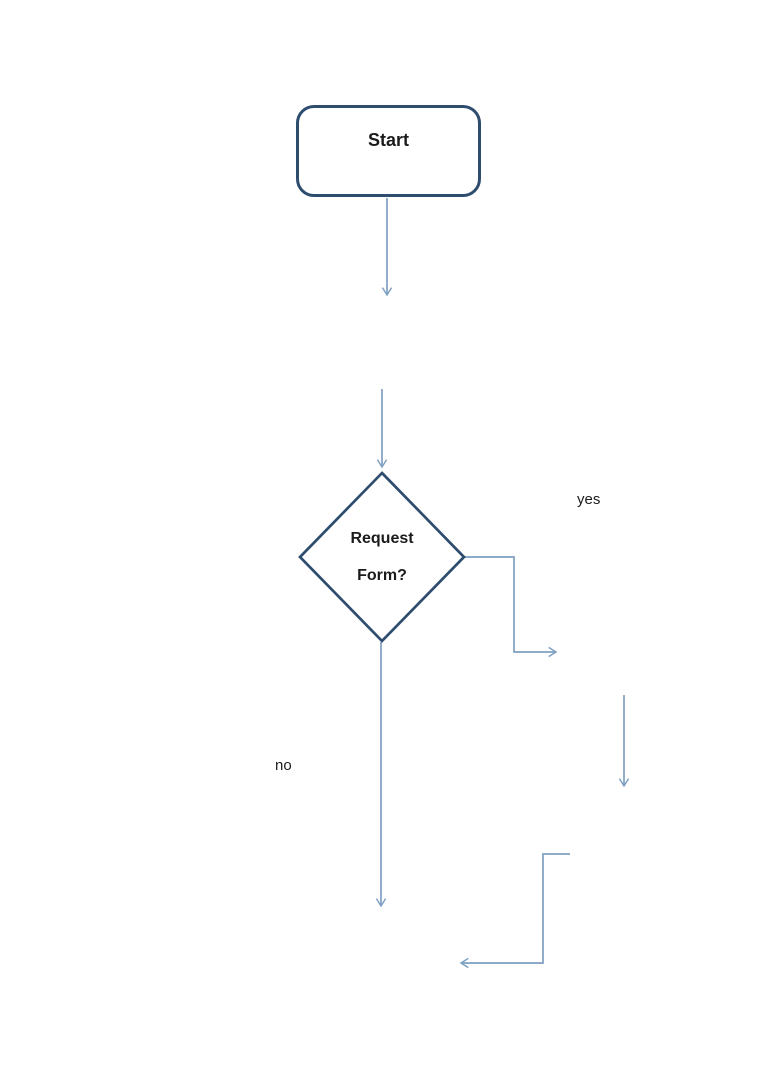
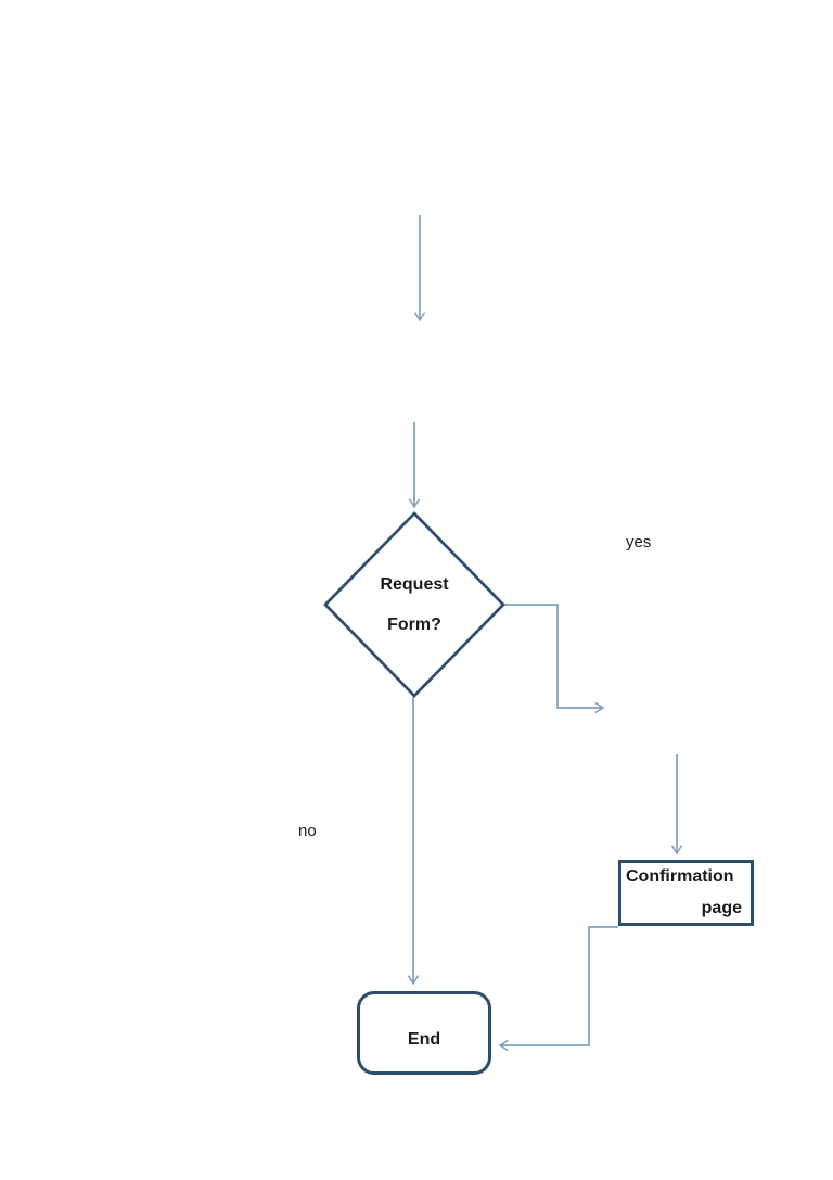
- Start
  Request
  Form?
  yes
  no
+ Confirmation
+ page
+ End
